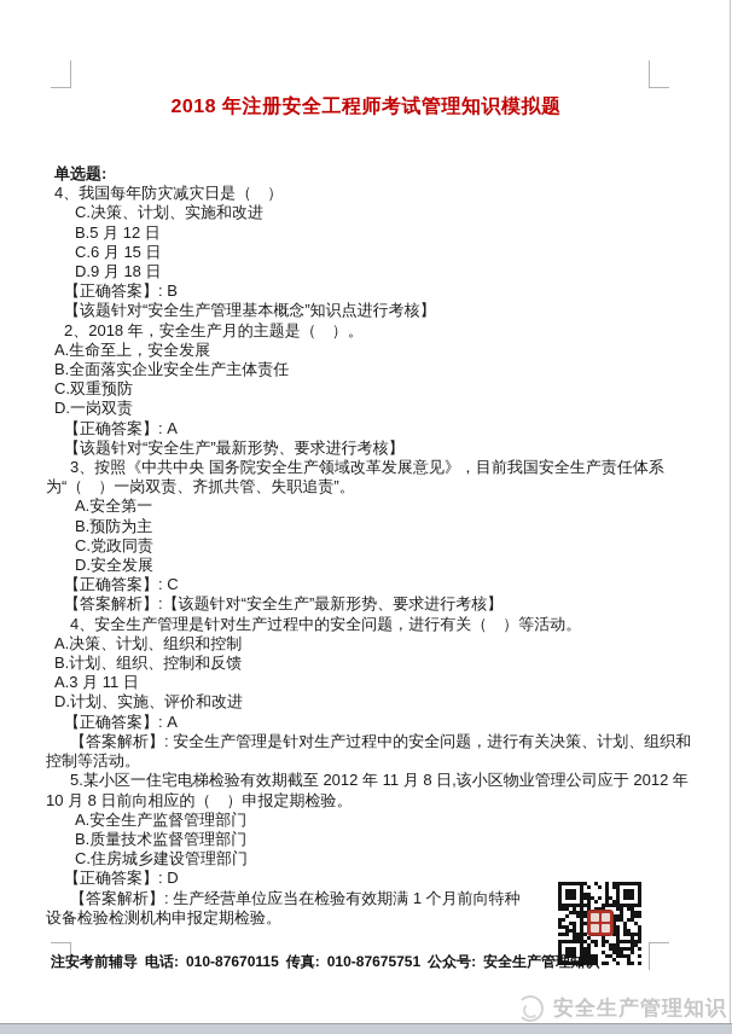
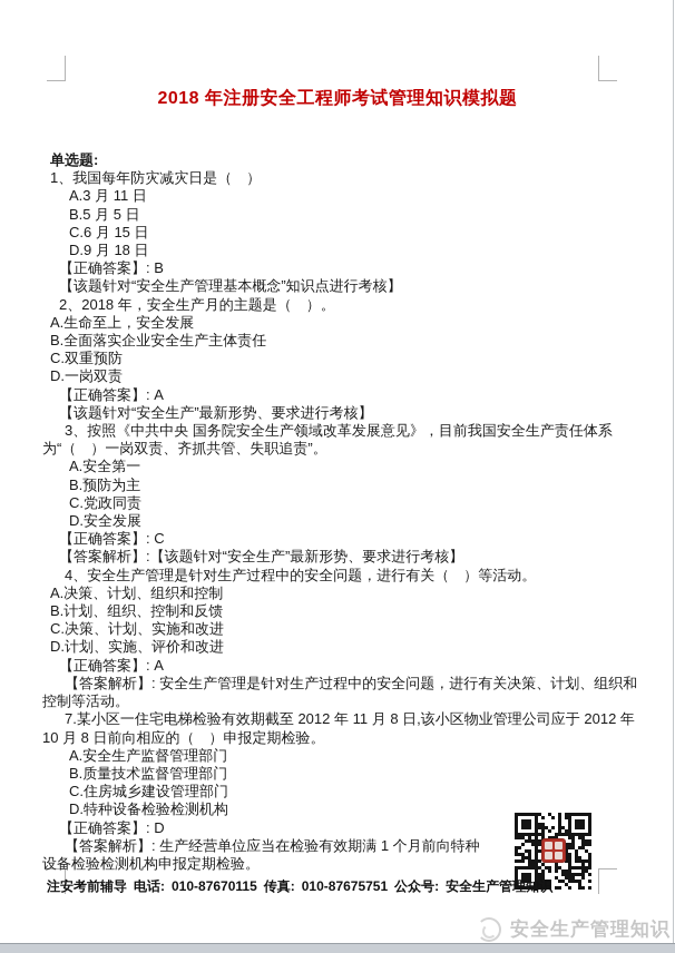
  2018 年注册安全工程师考试管理知识模拟题
  单选题:
- 4、我国每年防灾减灾日是（ ）
+ 1、我国每年防灾减灾日是（ ）
- C.决策、计划、实施和改进
+ A.3 月 11 日
- B.5 月 12 日
+ B.5 月 5 日
  C.6 月 15 日
  D.9 月 18 日
  【正确答案】: B
  【该题针对“安全生产管理基本概念”知识点进行考核】
  2、2018 年，安全生产月的主题是（ ）。
  A.生命至上，安全发展
  B.全面落实企业安全生产主体责任
  C.双重预防
  D.一岗双责
  【正确答案】: A
  【该题针对“安全生产”最新形势、要求进行考核】
  3、按照《中共中央 国务院安全生产领域改革发展意见》，目前我国安全生产责任体系为“（ ）一岗双责、齐抓共管、失职追责”。
  A.安全第一
  B.预防为主
  C.党政同责
  D.安全发展
  【正确答案】: C
  【答案解析】:【该题针对“安全生产”最新形势、要求进行考核】
  4、安全生产管理是针对生产过程中的安全问题，进行有关（ ）等活动。
  A.决策、计划、组织和控制
  B.计划、组织、控制和反馈
- A.3 月 11 日
+ C.决策、计划、实施和改进
  D.计划、实施、评价和改进
  【正确答案】: A
  【答案解析】: 安全生产管理是针对生产过程中的安全问题，进行有关决策、计划、组织和控制等活动。
- 5.某小区一住宅电梯检验有效期截至 2012 年 11 月 8 日,该小区物业管理公司应于 2012 年 10 月 8 日前向相应的（ ）申报定期检验。
+ 7.某小区一住宅电梯检验有效期截至 2012 年 11 月 8 日,该小区物业管理公司应于 2012 年 10 月 8 日前向相应的（ ）申报定期检验。
  A.安全生产监督管理部门
  B.质量技术监督管理部门
  C.住房城乡建设管理部门
+ D.特种设备检验检测机构
  【正确答案】: D
  【答案解析】: 生产经营单位应当在检验有效期满 1 个月前向特种设备检验检测机构申报定期检验。
  注安考前辅导 电话: 010-87670115 传真: 010-87675751 公众号: 安全生产管理知识
  安全生产管理知识
